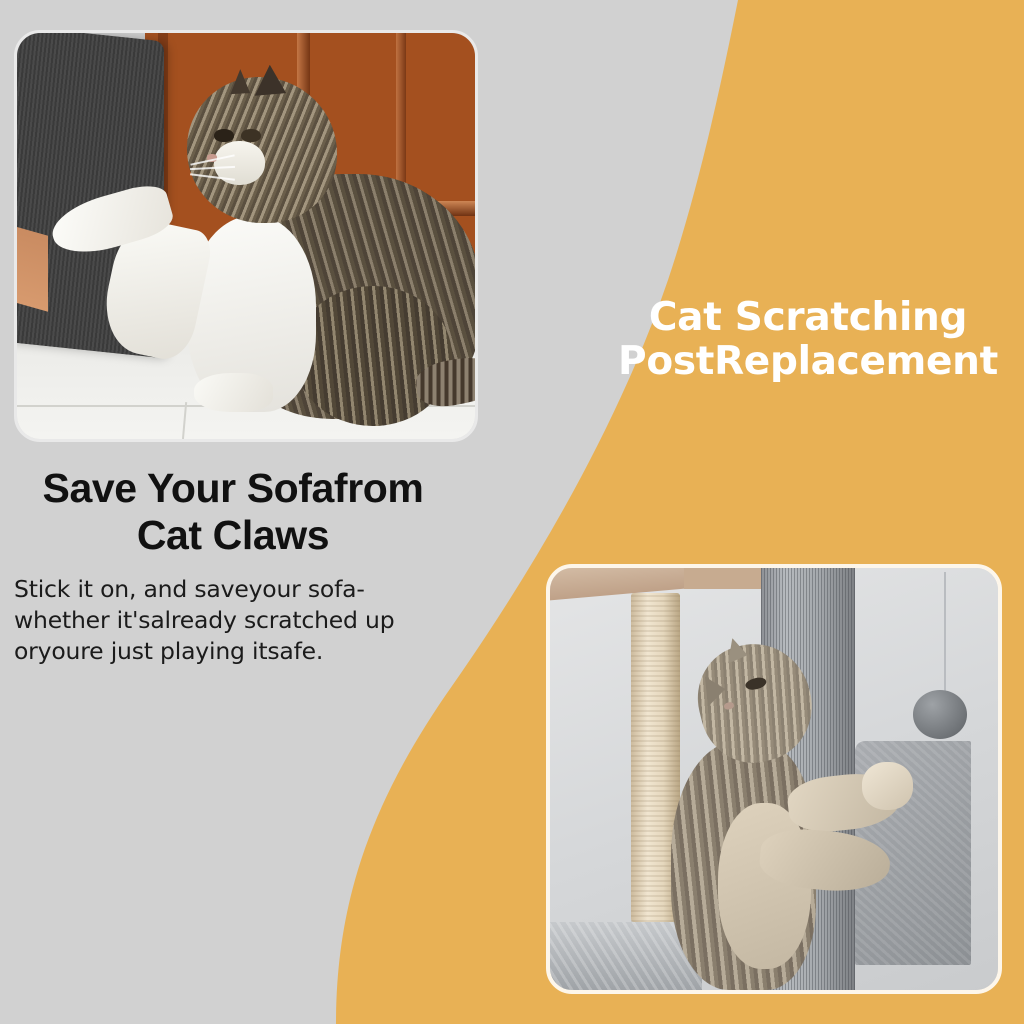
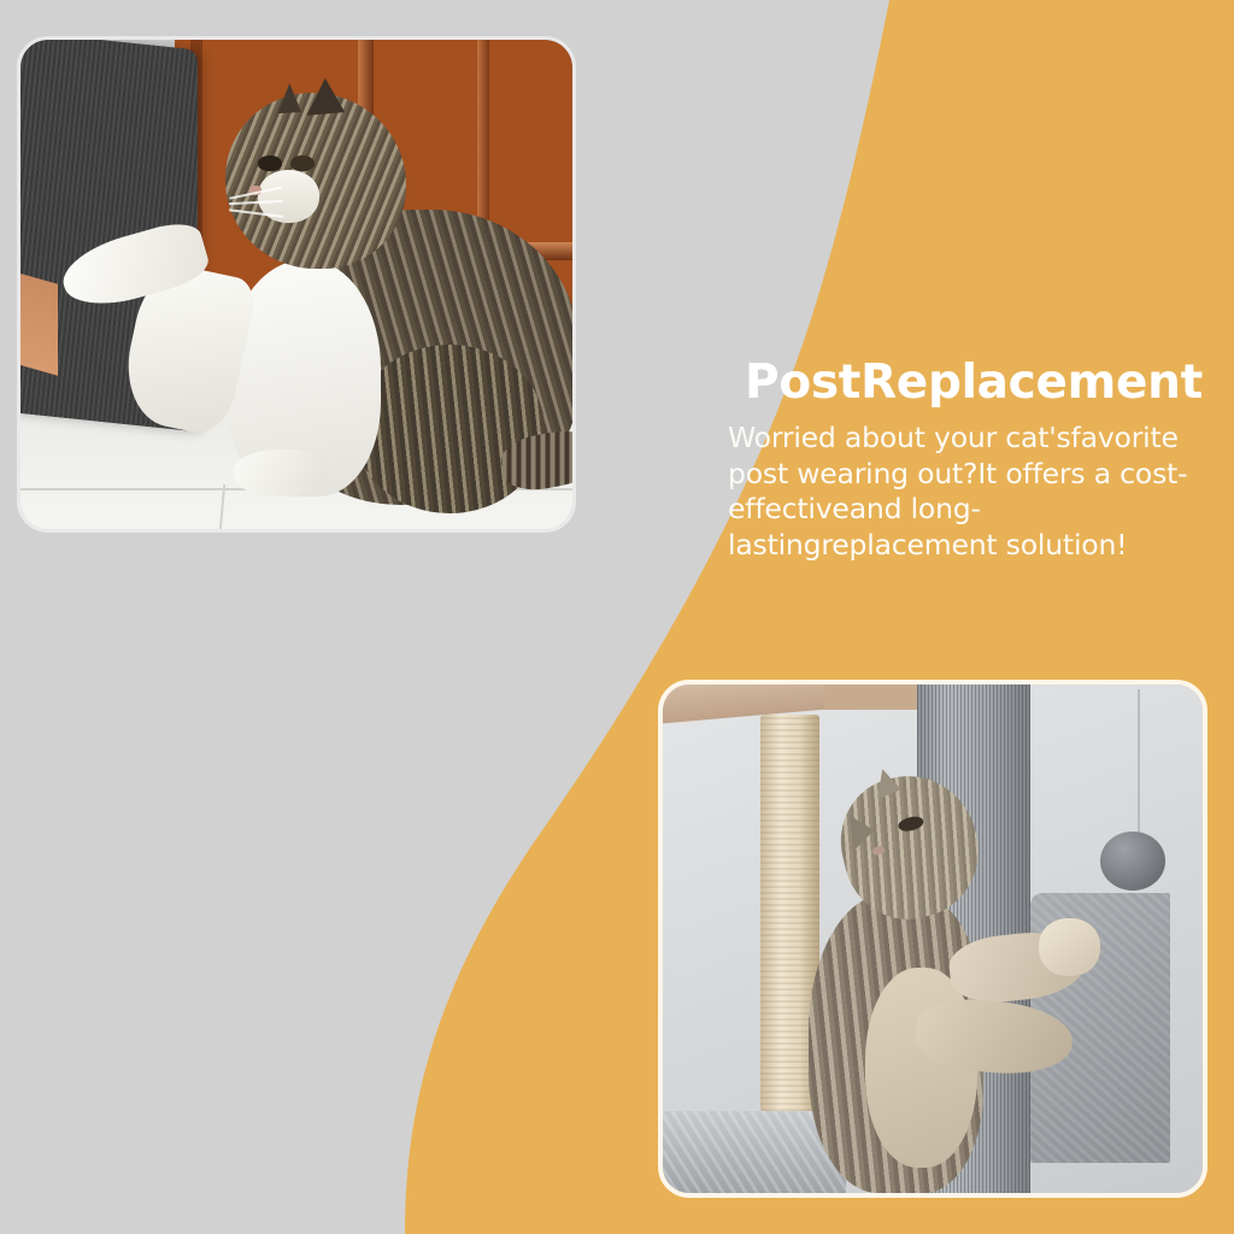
- Save Your Sofafrom
- Cat Claws
- Stick it on, and saveyour sofa-whether it'salready scratched up oryoure just playing itsafe.
- Cat Scratching
  PostReplacement
+ Worried about your cat'sfavorite post wearing out?It offers a cost-effectiveand long-lastingreplacement solution!
